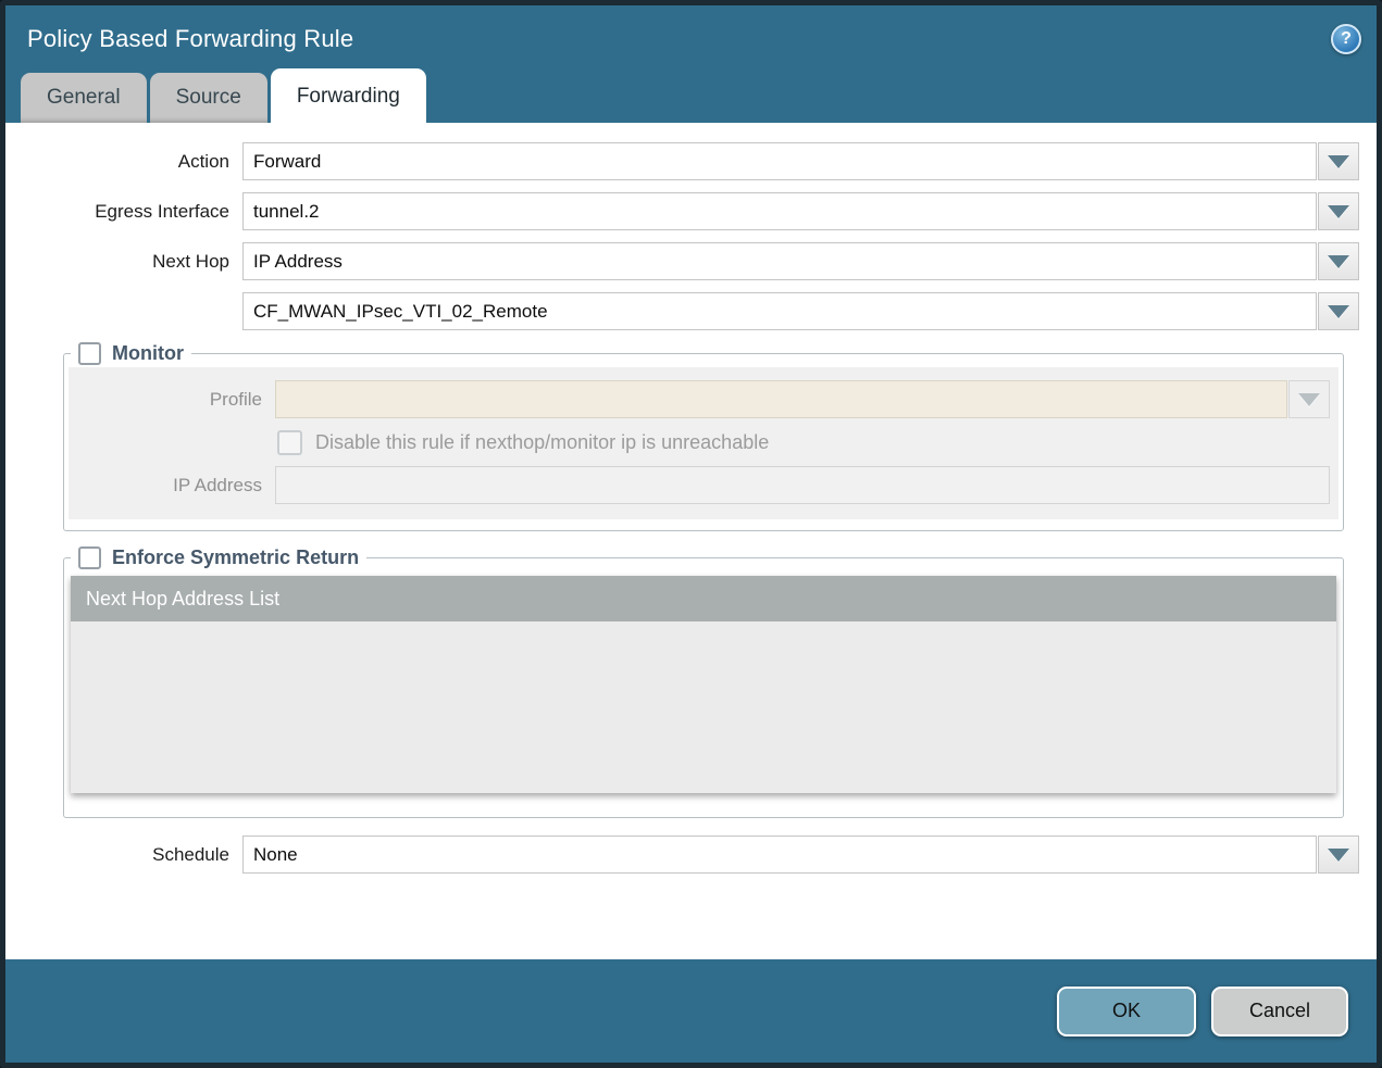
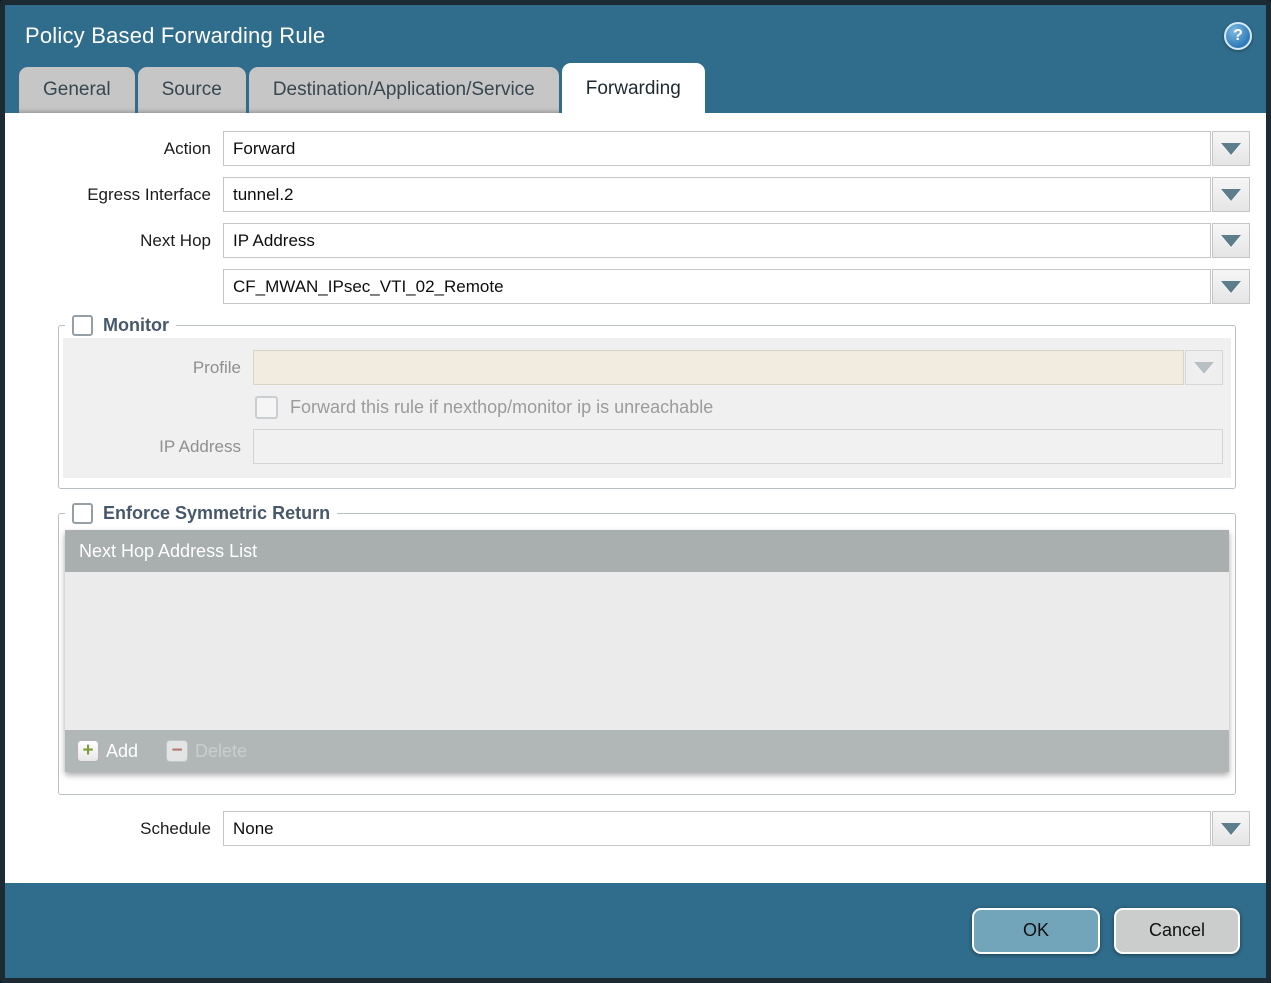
  Policy Based Forwarding Rule
  ?
  General
  Source
+ Destination/Application/Service
  Forwarding
  Action
  Forward
  Egress Interface
  tunnel.2
  Next Hop
  IP Address
  CF_MWAN_IPsec_VTI_02_Remote
  Monitor
  Profile
- Disable this rule if nexthop/monitor ip is unreachable
+ Forward this rule if nexthop/monitor ip is unreachable
  IP Address
  Enforce Symmetric Return
  Next Hop Address List
+ +
+ Add
+ −
+ Delete
  Schedule
  None
  OK
  Cancel
